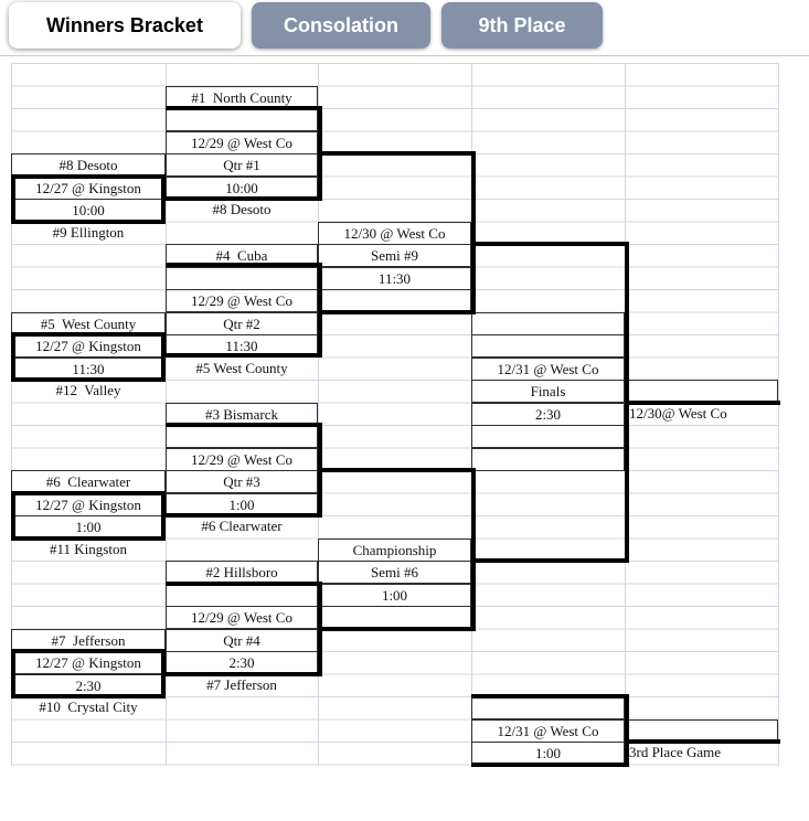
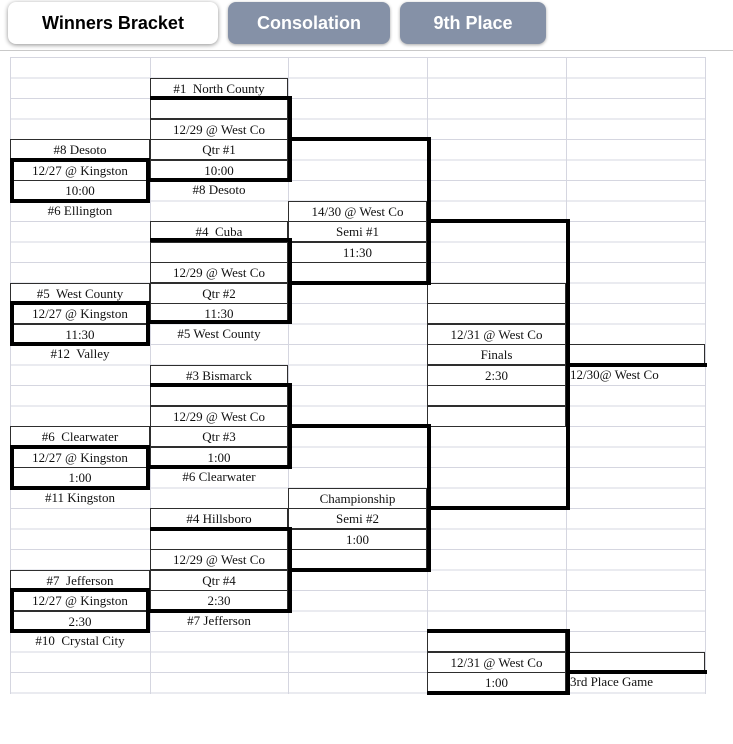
  Winners Bracket
  Consolation
  9th Place
  #1 North County
  12/29 @ West Co
  Qtr #1
  10:00
  #8 Desoto
  12/27 @ Kingston
  10:00
  #8 Desoto
- #9 Ellington
+ #6 Ellington
- 12/30 @ West Co
+ 14/30 @ West Co
- Semi #9
+ Semi #1
  11:30
  #4 Cuba
  12/29 @ West Co
  Qtr #2
  11:30
  #5 West County
  12/27 @ Kingston
  11:30
  #5 West County
  #12 Valley
  12/31 @ West Co
  Finals
  2:30
  12/30@ West Co
  #3 Bismarck
  12/29 @ West Co
  Qtr #3
  1:00
  #6 Clearwater
  12/27 @ Kingston
  1:00
  #6 Clearwater
  #11 Kingston
  Championship
- Semi #6
+ Semi #2
  1:00
- #2 Hillsboro
+ #4 Hillsboro
  12/29 @ West Co
  Qtr #4
  2:30
  #7 Jefferson
  12/27 @ Kingston
  2:30
  #7 Jefferson
  #10 Crystal City
  12/31 @ West Co
  1:00
  3rd Place Game
